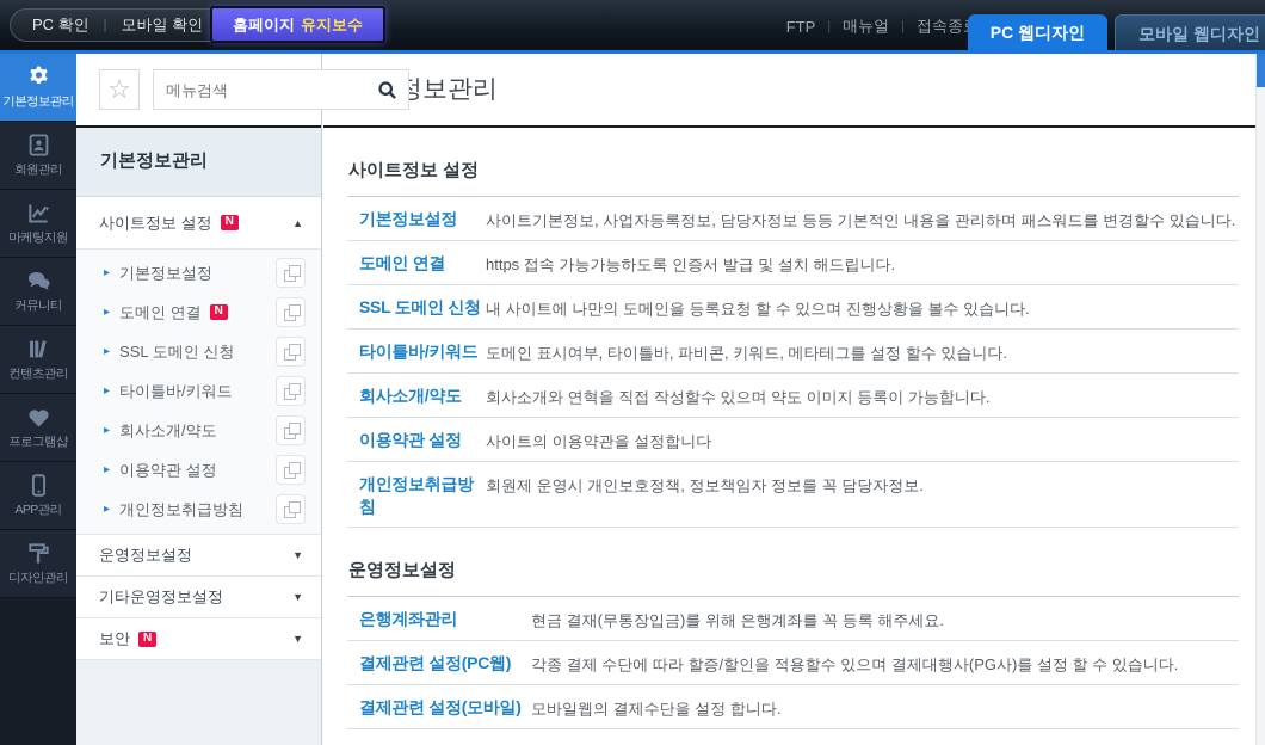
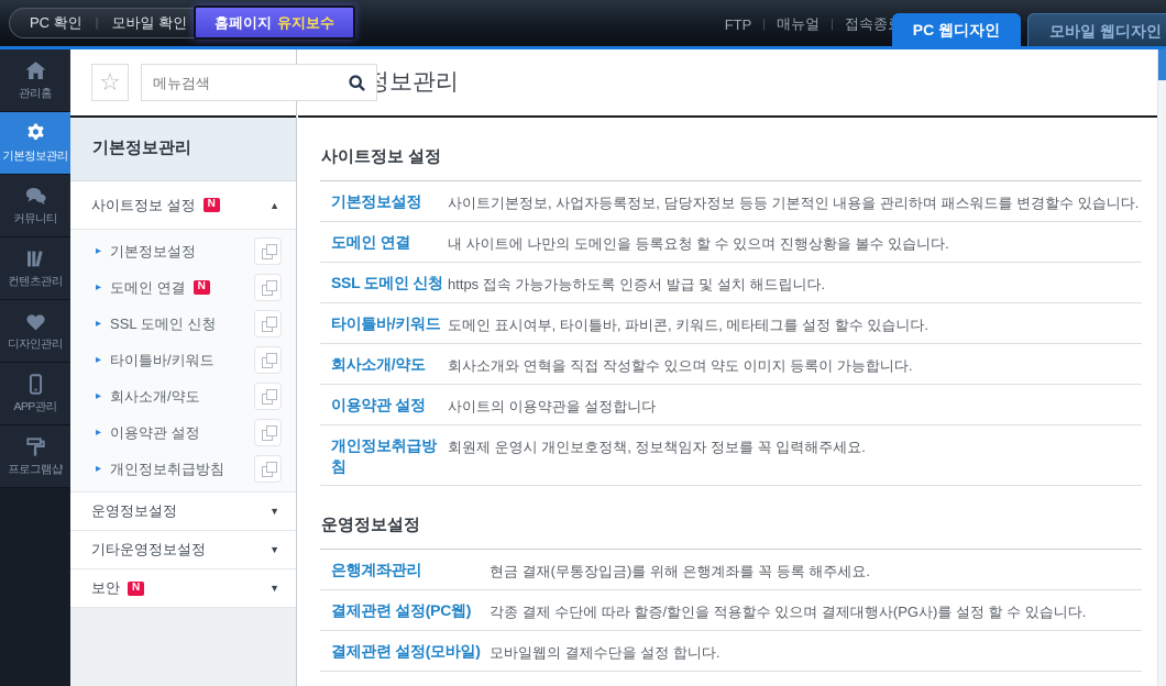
  PC 확인
  |
  모바일 확인
  홈페이지
  유지보수
  FTP
  |
  매뉴얼
  |
  접속종
  PC 웹디자인
  모바일 웹디자인
+ 관리홈
  기본정보관리
- 회원관리
- 마케팅지원
  커뮤니티
  컨텐츠관리
- 프로그램샵
+ 디자인관리
  APP관리
- 디자인관리
+ 프로그램샵
  ☆
  메뉴검색
  기본정보관리
  사이트정보 설정
  N
  ▲
  ▸
  기본정보설정
  ▸
  도메인 연결
  N
  ▸
  SSL 도메인 신청
  ▸
  타이틀바/키워드
  ▸
  회사소개/약도
  ▸
  이용약관 설정
  ▸
  개인정보취급방침
  운영정보설정
  ▼
  기타운영정보설정
  ▼
  보안
  N
  ▼
  사이트정보 설정
  기본정보설정
  사이트기본정보, 사업자등록정보, 담당자정보 등등 기본적인 내용을 관리하며 패스워드를 변경할수 있습니다.
  도메인 연결
- https 접속 가능가능하도록 인증서 발급 및 설치 해드립니다.
+ 내 사이트에 나만의 도메인을 등록요청 할 수 있으며 진행상황을 볼수 있습니다.
  SSL 도메인 신청
- 내 사이트에 나만의 도메인을 등록요청 할 수 있으며 진행상황을 볼수 있습니다.
+ https 접속 가능가능하도록 인증서 발급 및 설치 해드립니다.
  타이틀바/키워드
  도메인 표시여부, 타이틀바, 파비콘, 키워드, 메타테그를 설정 할수 있습니다.
  회사소개/약도
  회사소개와 연혁을 직접 작성할수 있으며 약도 이미지 등록이 가능합니다.
  이용약관 설정
  사이트의 이용약관을 설정합니다
  개인정보취급방침
- 회원제 운영시 개인보호정책, 정보책임자 정보를 꼭 담당자정보.
+ 회원제 운영시 개인보호정책, 정보책임자 정보를 꼭 입력해주세요.
  운영정보설정
  은행계좌관리
  현금 결재(무통장입금)를 위해 은행계좌를 꼭 등록 해주세요.
  결제관련 설정(PC웹)
  각종 결제 수단에 따라 할증/할인을 적용할수 있으며 결제대행사(PG사)를 설정 할 수 있습니다.
  결제관련 설정(모바일)
  모바일웹의 결제수단을 설정 합니다.
